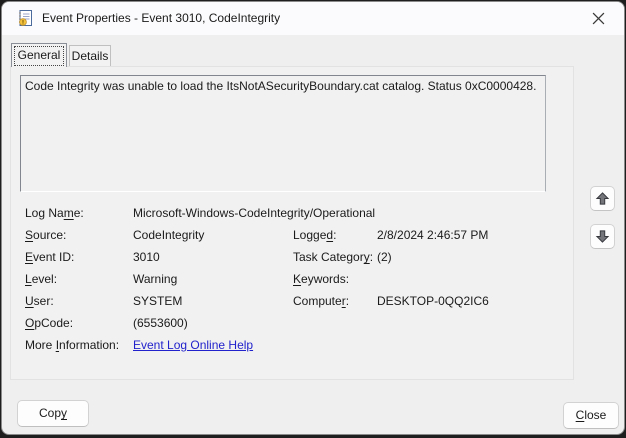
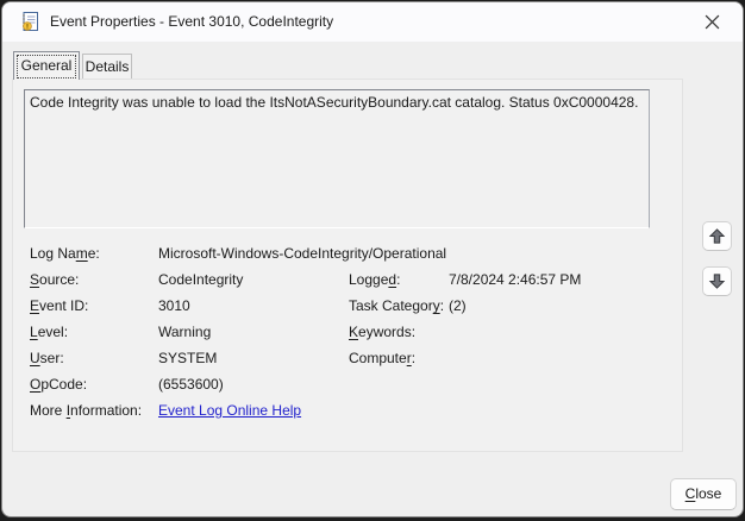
  Event Properties - Event 3010, CodeIntegrity
  General
  Details
  Code Integrity was unable to load the ItsNotASecurityBoundary.cat catalog. Status 0xC0000428.
  Log Name:
  Microsoft-Windows-CodeIntegrity/Operational
  Source:
  CodeIntegrity
  Logged:
- 2/8/2024 2:46:57 PM
+ 7/8/2024 2:46:57 PM
  Event ID:
  3010
  Task Category:
  (2)
  Level:
  Warning
  Keywords:
  User:
  SYSTEM
  Computer:
- DESKTOP-0QQ2IC6
  OpCode:
  (6553600)
  More Information:
  Event Log Online Help
- Copy
  Close
